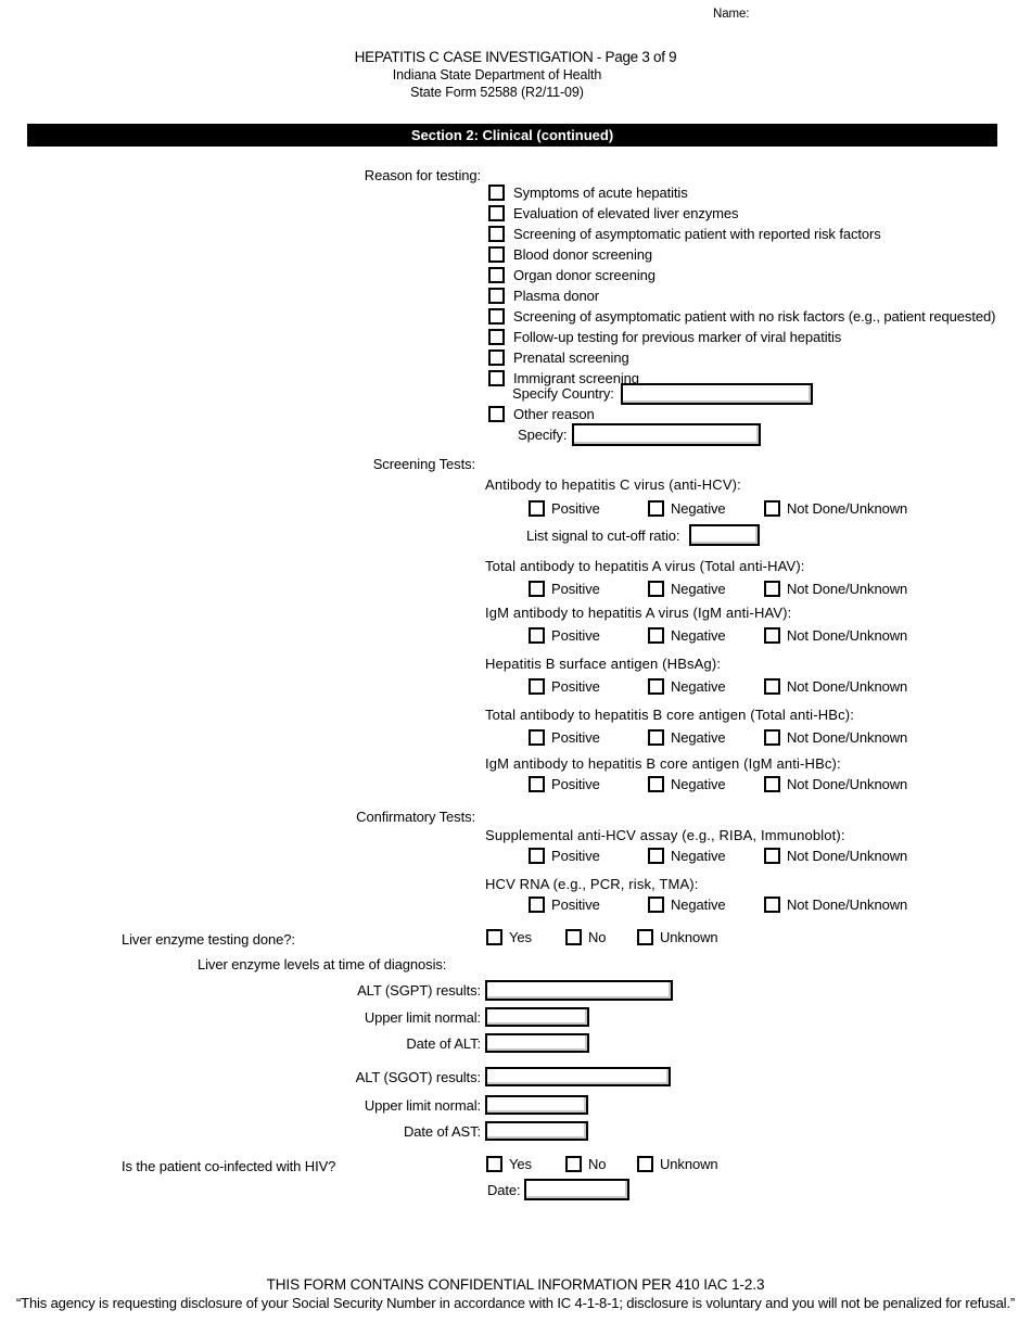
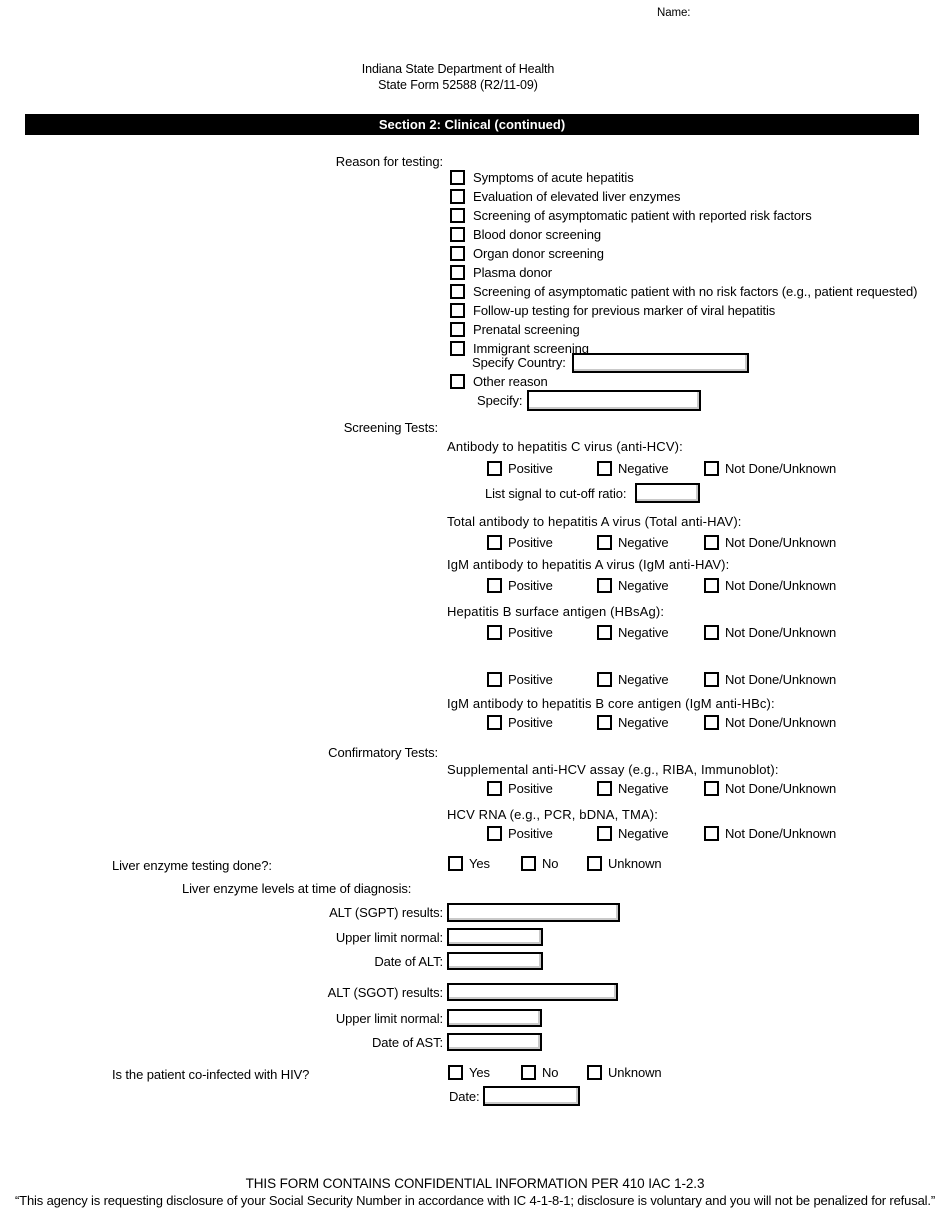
  Name:
- HEPATITIS C CASE INVESTIGATION - Page 3 of 9
  Indiana State Department of Health
  State Form 52588 (R2/11-09)
  Section 2: Clinical (continued)
  Reason for testing:
  Symptoms of acute hepatitis
  Evaluation of elevated liver enzymes
  Screening of asymptomatic patient with reported risk factors
  Blood donor screening
  Organ donor screening
  Plasma donor
  Screening of asymptomatic patient with no risk factors (e.g., patient requested)
  Follow-up testing for previous marker of viral hepatitis
  Prenatal screening
  Immigrant screening
  Specify Country:
  Other reason
  Specify:
  Screening Tests:
  Antibody to hepatitis C virus (anti-HCV):
  Positive
  Negative
  Not Done/Unknown
  List signal to cut-off ratio:
  Total antibody to hepatitis A virus (Total anti-HAV):
  Positive
  Negative
  Not Done/Unknown
  IgM antibody to hepatitis A virus (IgM anti-HAV):
  Positive
  Negative
  Not Done/Unknown
  Hepatitis B surface antigen (HBsAg):
  Positive
  Negative
  Not Done/Unknown
- Total antibody to hepatitis B core antigen (Total anti-HBc):
  Positive
  Negative
  Not Done/Unknown
  IgM antibody to hepatitis B core antigen (IgM anti-HBc):
  Positive
  Negative
  Not Done/Unknown
  Confirmatory Tests:
  Supplemental anti-HCV assay (e.g., RIBA, Immunoblot):
  Positive
  Negative
  Not Done/Unknown
- HCV RNA (e.g., PCR, risk, TMA):
+ HCV RNA (e.g., PCR, bDNA, TMA):
  Positive
  Negative
  Not Done/Unknown
  Liver enzyme testing done?:
  Yes
  No
  Unknown
  Liver enzyme levels at time of diagnosis:
  ALT (SGPT) results:
  Upper limit normal:
  Date of ALT:
  ALT (SGOT) results:
  Upper limit normal:
  Date of AST:
  Is the patient co-infected with HIV?
  Yes
  No
  Unknown
  Date:
  THIS FORM CONTAINS CONFIDENTIAL INFORMATION PER 410 IAC 1-2.3
  “This agency is requesting disclosure of your Social Security Number in accordance with IC 4-1-8-1; disclosure is voluntary and you will not be penalized for refusal.”
